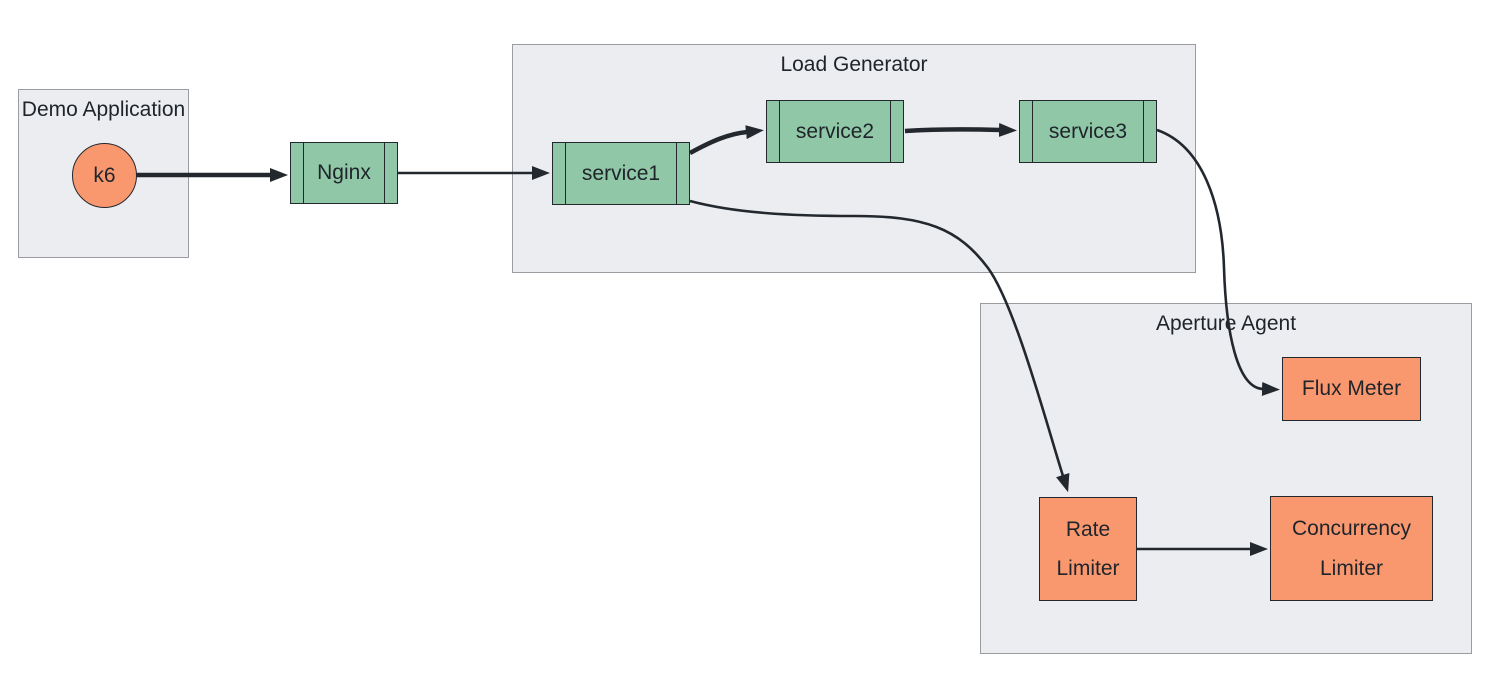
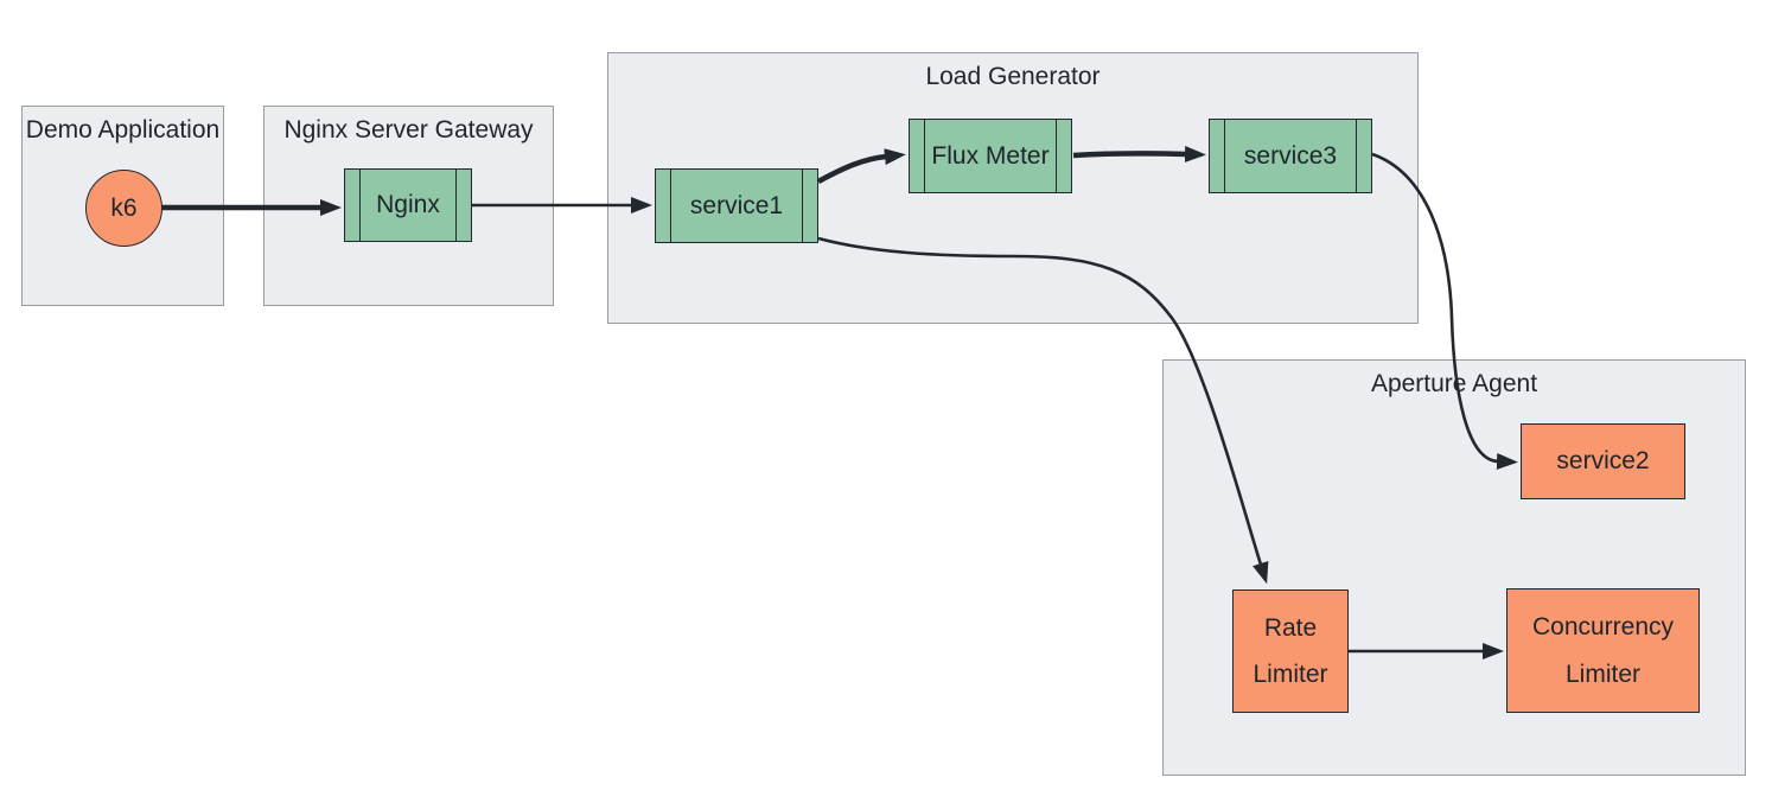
  Demo Application
+ Nginx Server Gateway
  Load Generator
  Aperture Agent
  k6
  Nginx
  service1
- service2
+ Flux Meter
  service3
- Flux Meter
+ service2
  Rate
  Limiter
  Concurrency
  Limiter
